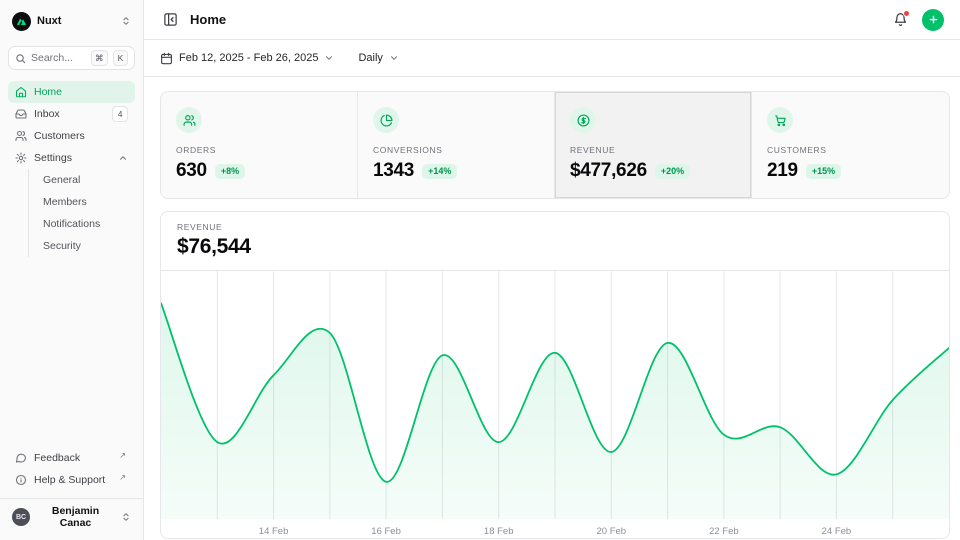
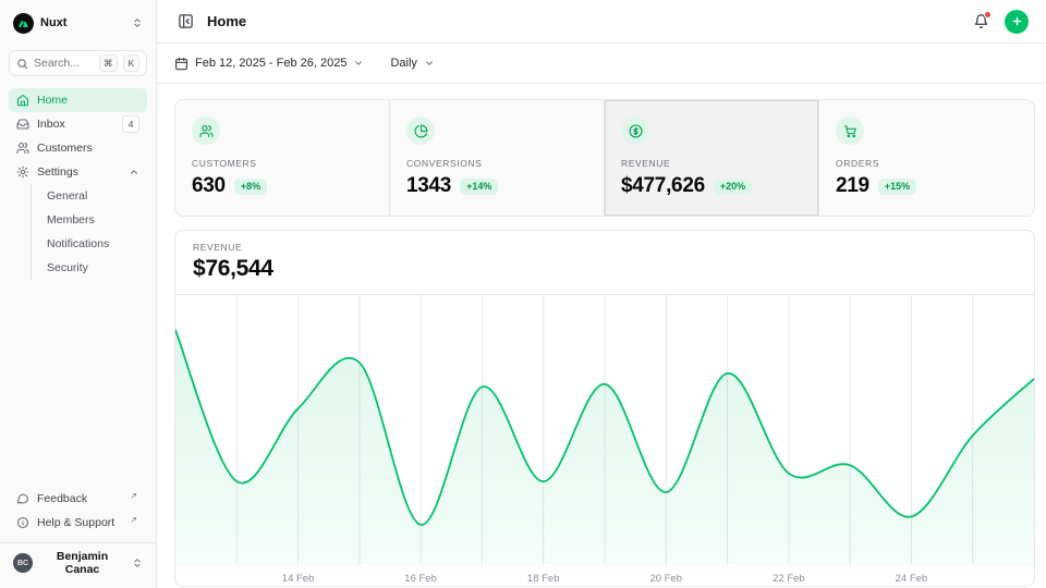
  Nuxt
  Search...
  ⌘
  K
  Home
  Inbox
  4
  Customers
  Settings
  General
  Members
  Notifications
  Security
  Feedback
  ↗
  Help & Support
  ↗
  Benjamin Canac
  Home
  Feb 12, 2025 - Feb 26, 2025
  Daily
- ORDERS
+ CUSTOMERS
  630
  +8%
  CONVERSIONS
  1343
  +14%
  REVENUE
  $477,626
  +20%
- CUSTOMERS
+ ORDERS
  219
  +15%
  REVENUE
  $76,544
  14 Feb
  16 Feb
  18 Feb
  20 Feb
  22 Feb
  24 Feb
